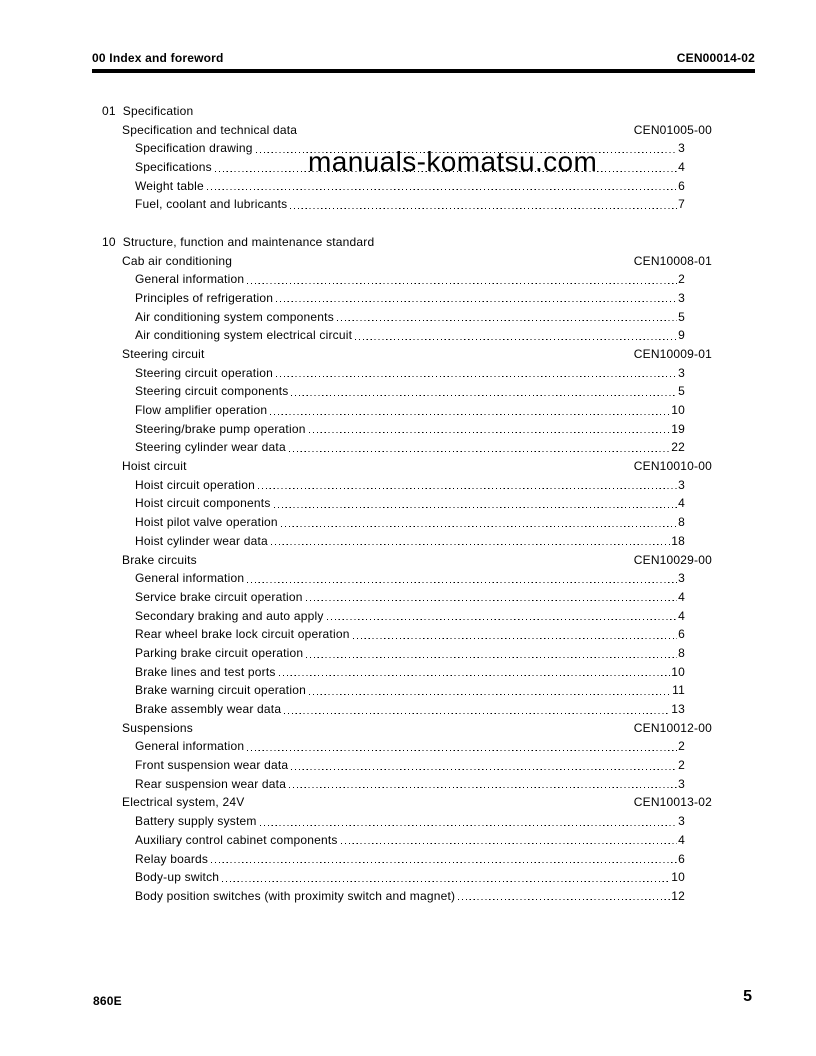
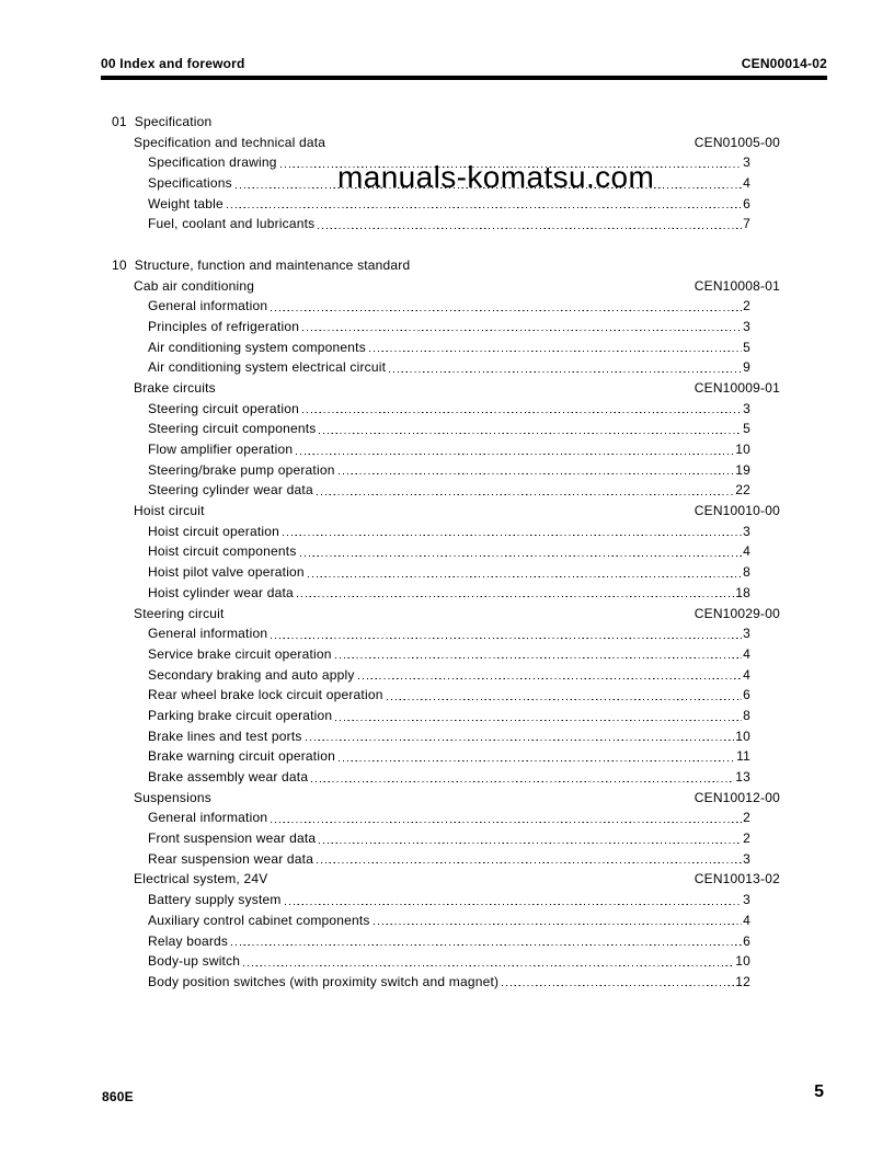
  00 Index and foreword
  CEN00014-02
  01
  Specification
  Specification and technical data
  CEN01005-00
  Specification drawing
  3
  Specifications
  4
  Weight table
  6
  Fuel, coolant and lubricants
  7
  10
  Structure, function and maintenance standard
  Cab air conditioning
  CEN10008-01
  General information
  2
  Principles of refrigeration
  3
  Air conditioning system components
  5
  Air conditioning system electrical circuit
  9
- Steering circuit
+ Brake circuits
  CEN10009-01
  Steering circuit operation
  3
  Steering circuit components
  5
  Flow amplifier operation
  10
  Steering/brake pump operation
  19
  Steering cylinder wear data
  22
  Hoist circuit
  CEN10010-00
  Hoist circuit operation
  3
  Hoist circuit components
  4
  Hoist pilot valve operation
  8
  Hoist cylinder wear data
  18
- Brake circuits
+ Steering circuit
  CEN10029-00
  General information
  3
  Service brake circuit operation
  4
  Secondary braking and auto apply
  4
  Rear wheel brake lock circuit operation
  6
  Parking brake circuit operation
  8
  Brake lines and test ports
  10
  Brake warning circuit operation
  11
  Brake assembly wear data
  13
  Suspensions
  CEN10012-00
  General information
  2
  Front suspension wear data
  2
  Rear suspension wear data
  3
  Electrical system, 24V
  CEN10013-02
  Battery supply system
  3
  Auxiliary control cabinet components
  4
  Relay boards
  6
  Body-up switch
  10
  Body position switches (with proximity switch and magnet)
  12
  manuals-komatsu.com
  860E
  5
